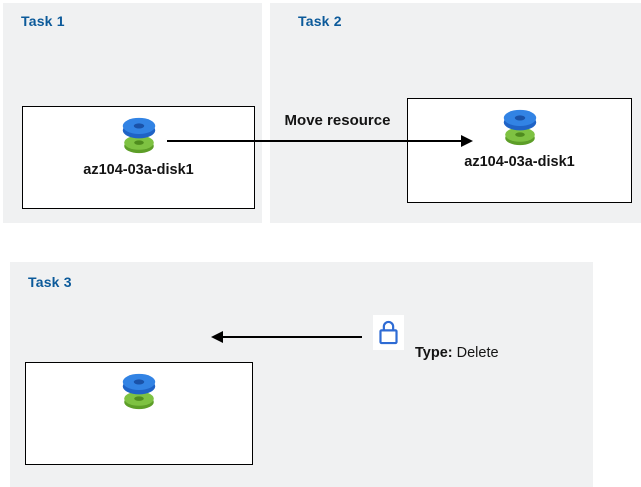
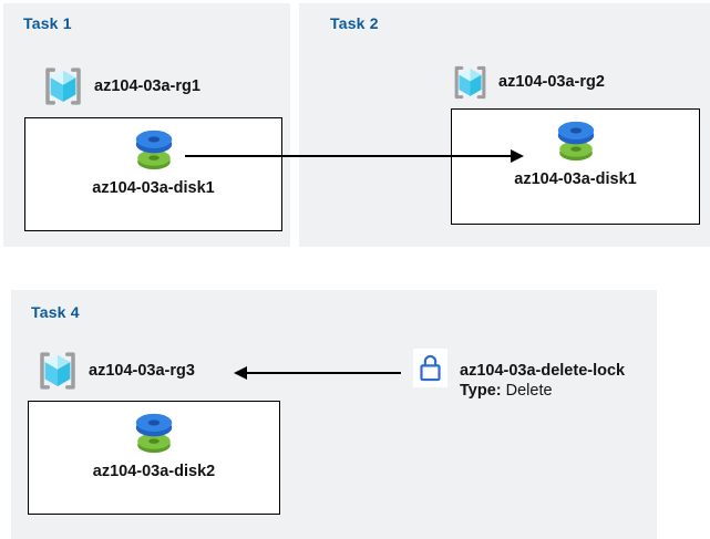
  Task 1
+ az104-03a-rg1
  az104-03a-disk1
  Task 2
+ az104-03a-rg2
  az104-03a-disk1
- Task 3
+ Task 4
+ az104-03a-rg3
+ az104-03a-disk2
+ az104-03a-delete-lock
  Type: Delete
- Move resource
